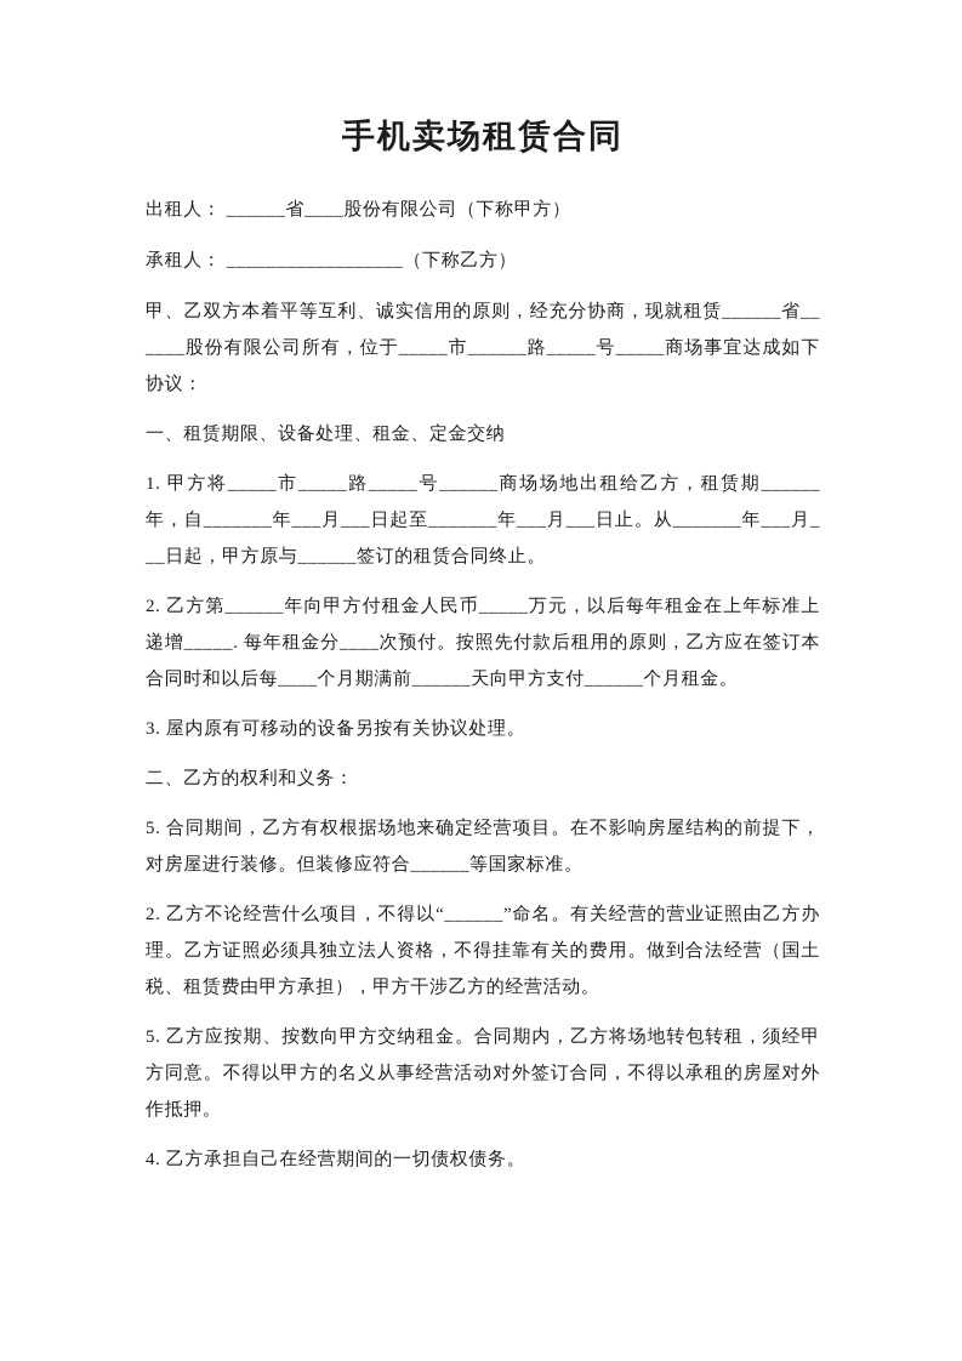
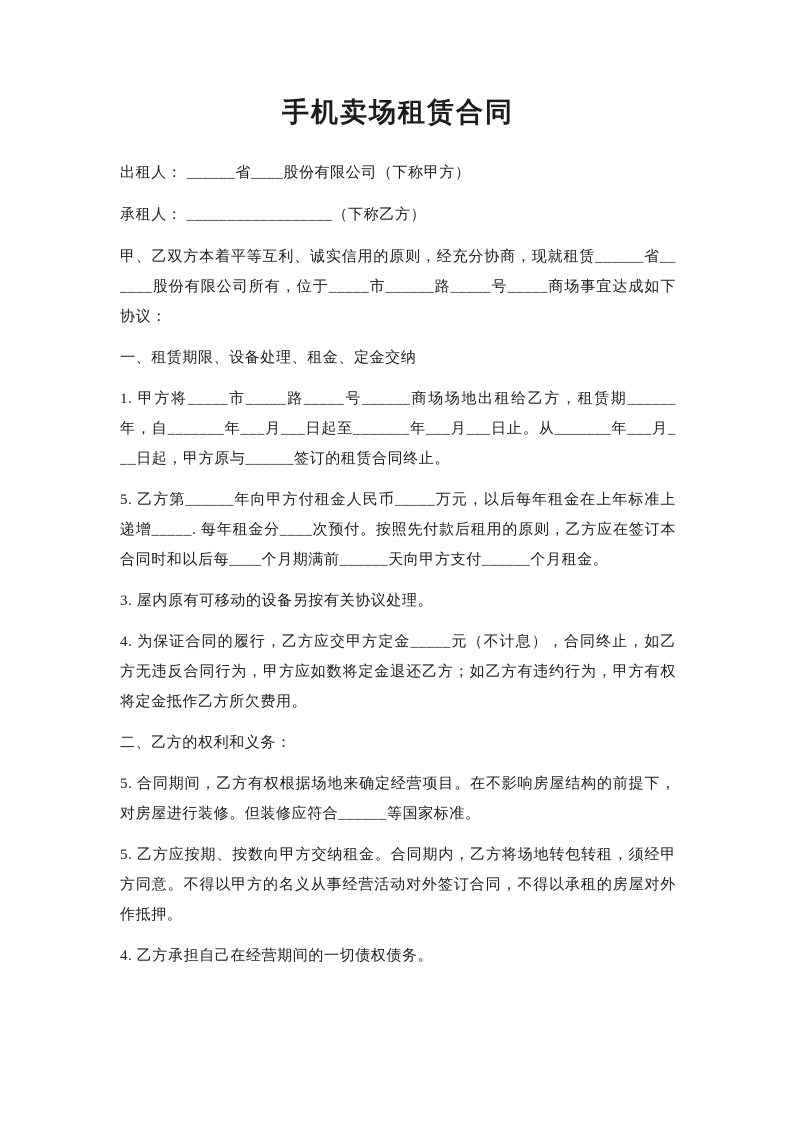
  手机卖场租赁合同
  出租人： ______省____股份有限公司（下称甲方）
  承租人： __________________（下称乙方）
  甲、乙双方本着平等互利、诚实信用的原则，经充分协商，现就租赁______省______股份有限公司所有，位于_____市______路_____号_____商场事宜达成如下协议：
  一、租赁期限、设备处理、租金、定金交纳
  1. 甲方将_____市_____路_____号______商场场地出租给乙方，租赁期______年，自_______年___月___日起至_______年___月___日止。从_______年___月___日起，甲方原与______签订的租赁合同终止。
- 2. 乙方第______年向甲方付租金人民币_____万元，以后每年租金在上年标准上递增_____. 每年租金分____次预付。按照先付款后租用的原则，乙方应在签订本合同时和以后每____个月期满前______天向甲方支付______个月租金。
+ 5. 乙方第______年向甲方付租金人民币_____万元，以后每年租金在上年标准上递增_____. 每年租金分____次预付。按照先付款后租用的原则，乙方应在签订本合同时和以后每____个月期满前______天向甲方支付______个月租金。
  3. 屋内原有可移动的设备另按有关协议处理。
+ 4. 为保证合同的履行，乙方应交甲方定金_____元（不计息），合同终止，如乙方无违反合同行为，甲方应如数将定金退还乙方；如乙方有违约行为，甲方有权将定金抵作乙方所欠费用。
  二、乙方的权利和义务：
  5. 合同期间，乙方有权根据场地来确定经营项目。在不影响房屋结构的前提下，对房屋进行装修。但装修应符合______等国家标准。
- 2. 乙方不论经营什么项目，不得以“______”命名。有关经营的营业证照由乙方办理。乙方证照必须具独立法人资格，不得挂靠有关的费用。做到合法经营（国土税、租赁费由甲方承担），甲方干涉乙方的经营活动。
  5. 乙方应按期、按数向甲方交纳租金。合同期内，乙方将场地转包转租，须经甲方同意。不得以甲方的名义从事经营活动对外签订合同，不得以承租的房屋对外作抵押。
  4. 乙方承担自己在经营期间的一切债权债务。
